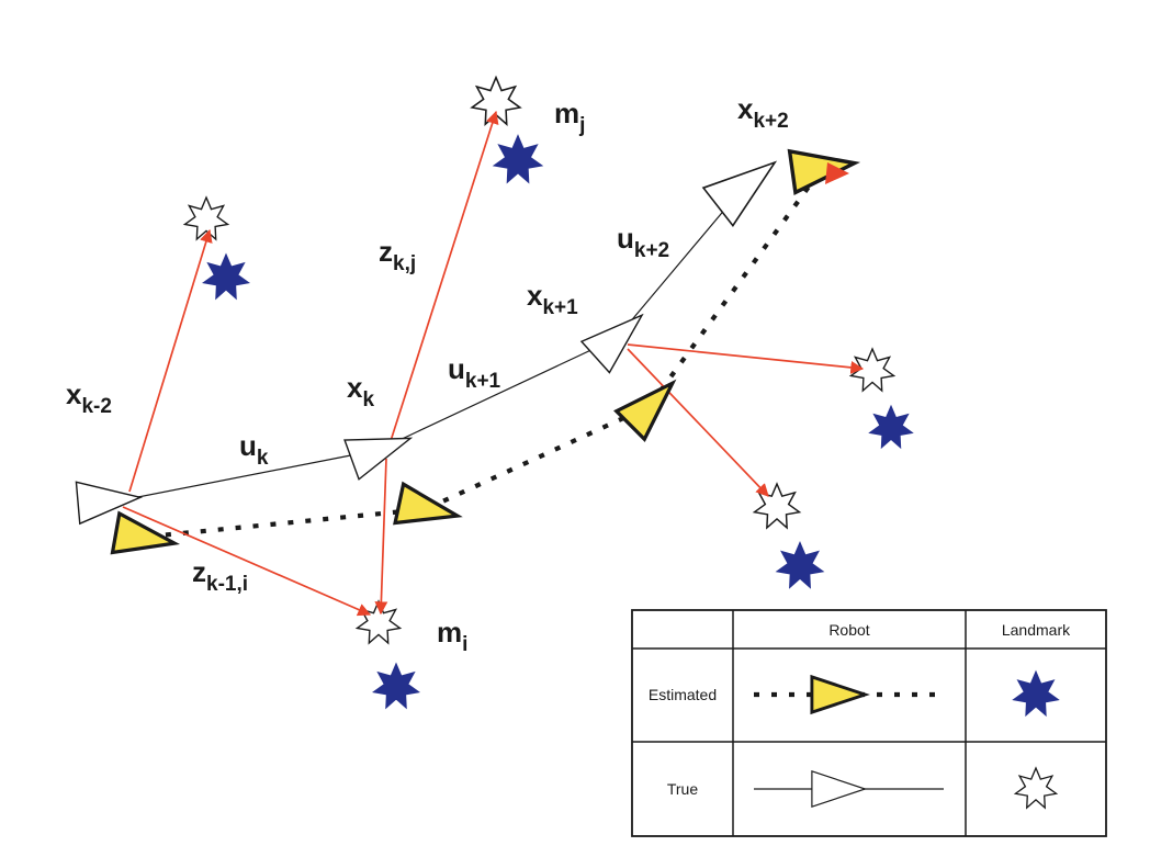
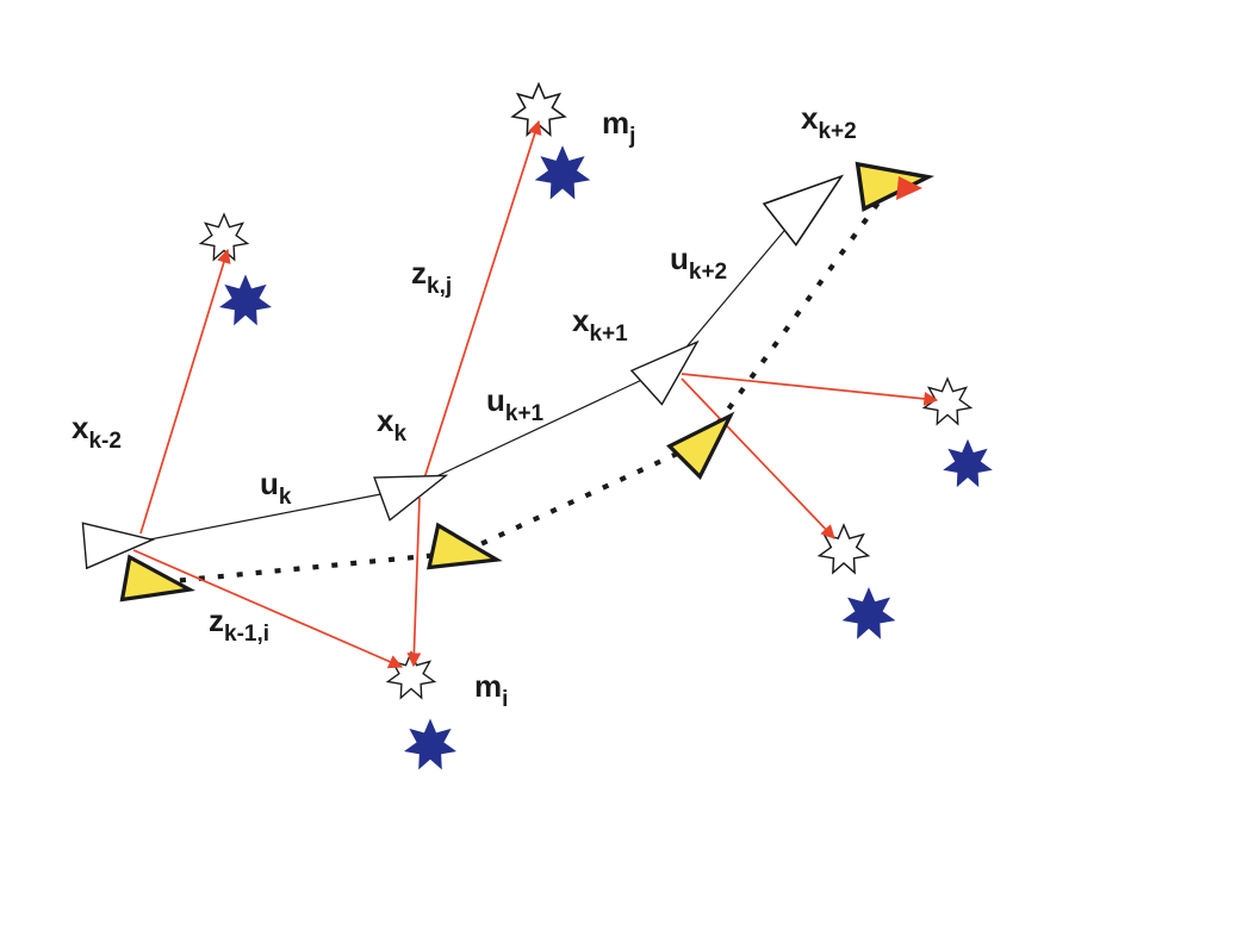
  xk-2
  xk
  xk+1
  xk+2
  uk
  uk+1
  uk+2
  zk,j
  zk-1,i
  mj
  mi
- Robot
- Landmark
- Estimated
- True
